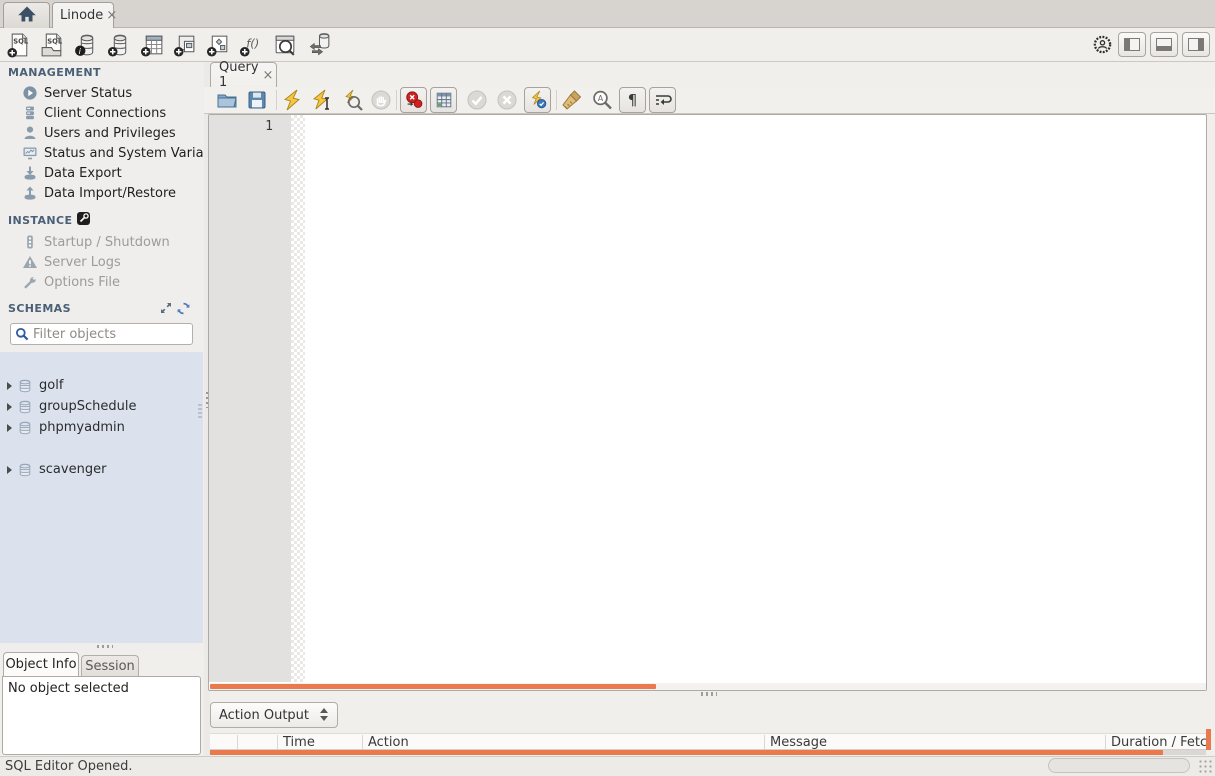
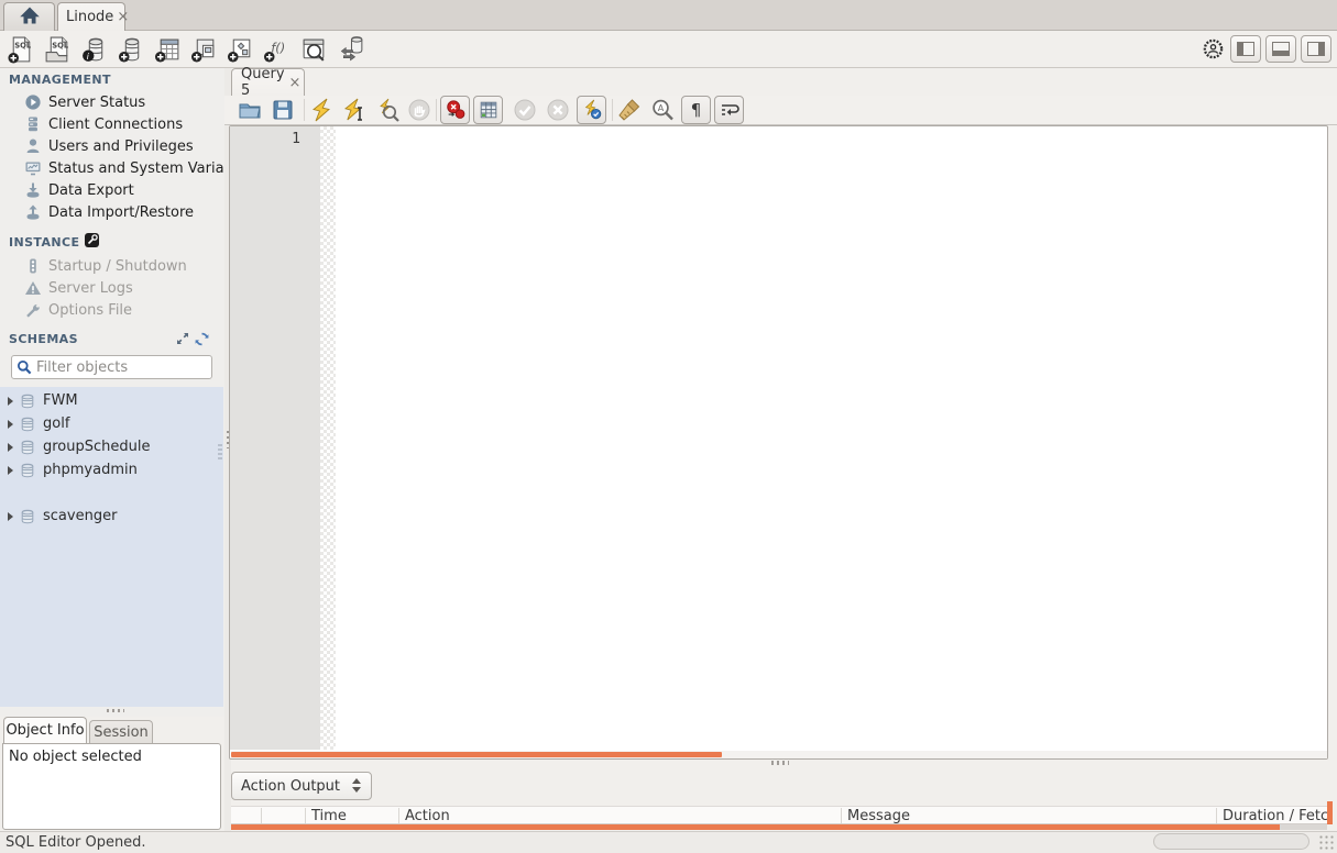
  Linode
  ×
  SQL
  SQL
  i
  f()
  MANAGEMENT
  Server Status
  Client Connections
  Users and Privileges
  Status and System Varia
  Data Export
  Data Import/Restore
  INSTANCE
  Startup / Shutdown
  Server Logs
  Options File
  SCHEMAS
  Filter objects
+ FWM
  golf
  groupSchedule
  phpmyadmin
  scavenger
  Object Info
  Session
  No object selected
- Query 1
+ Query 5
  ×
  A
  ¶
  1
  Action Output
  Time
  Action
  Message
  Duration / Fetc
  SQL Editor Opened.
